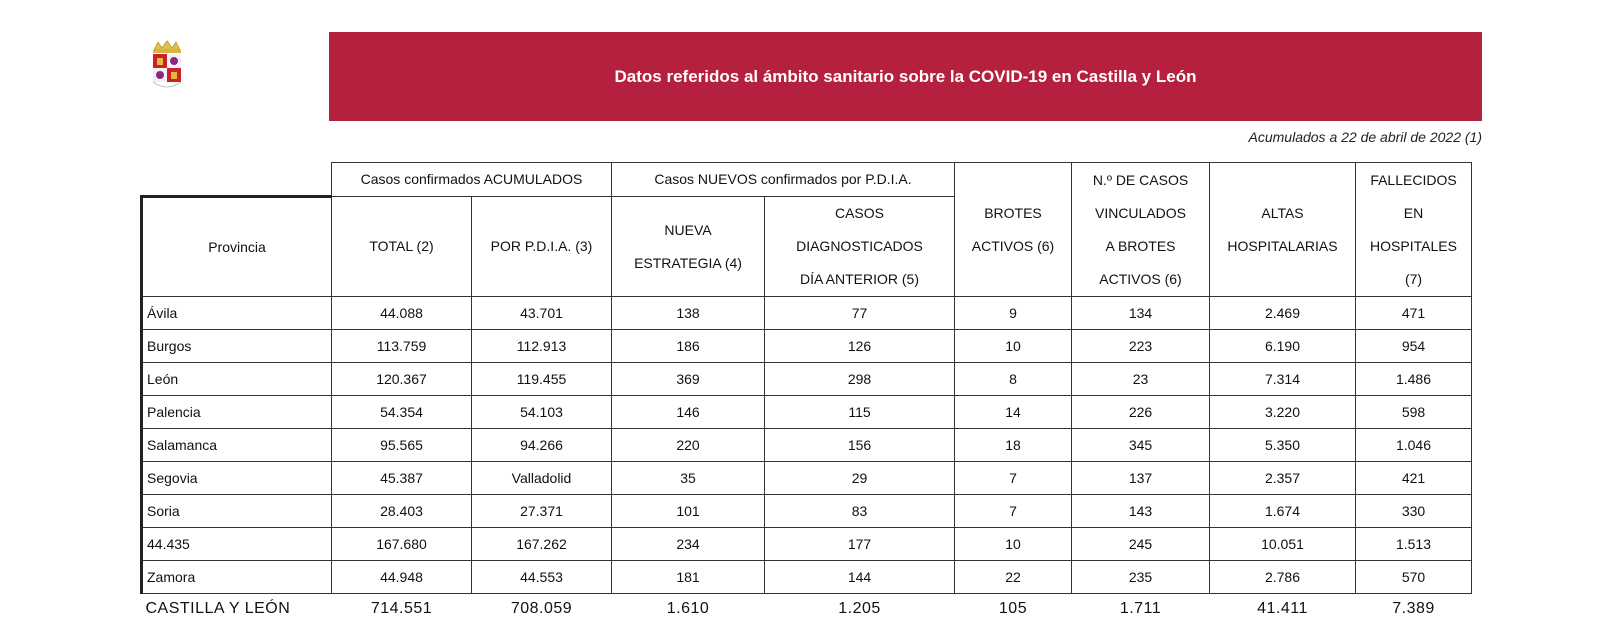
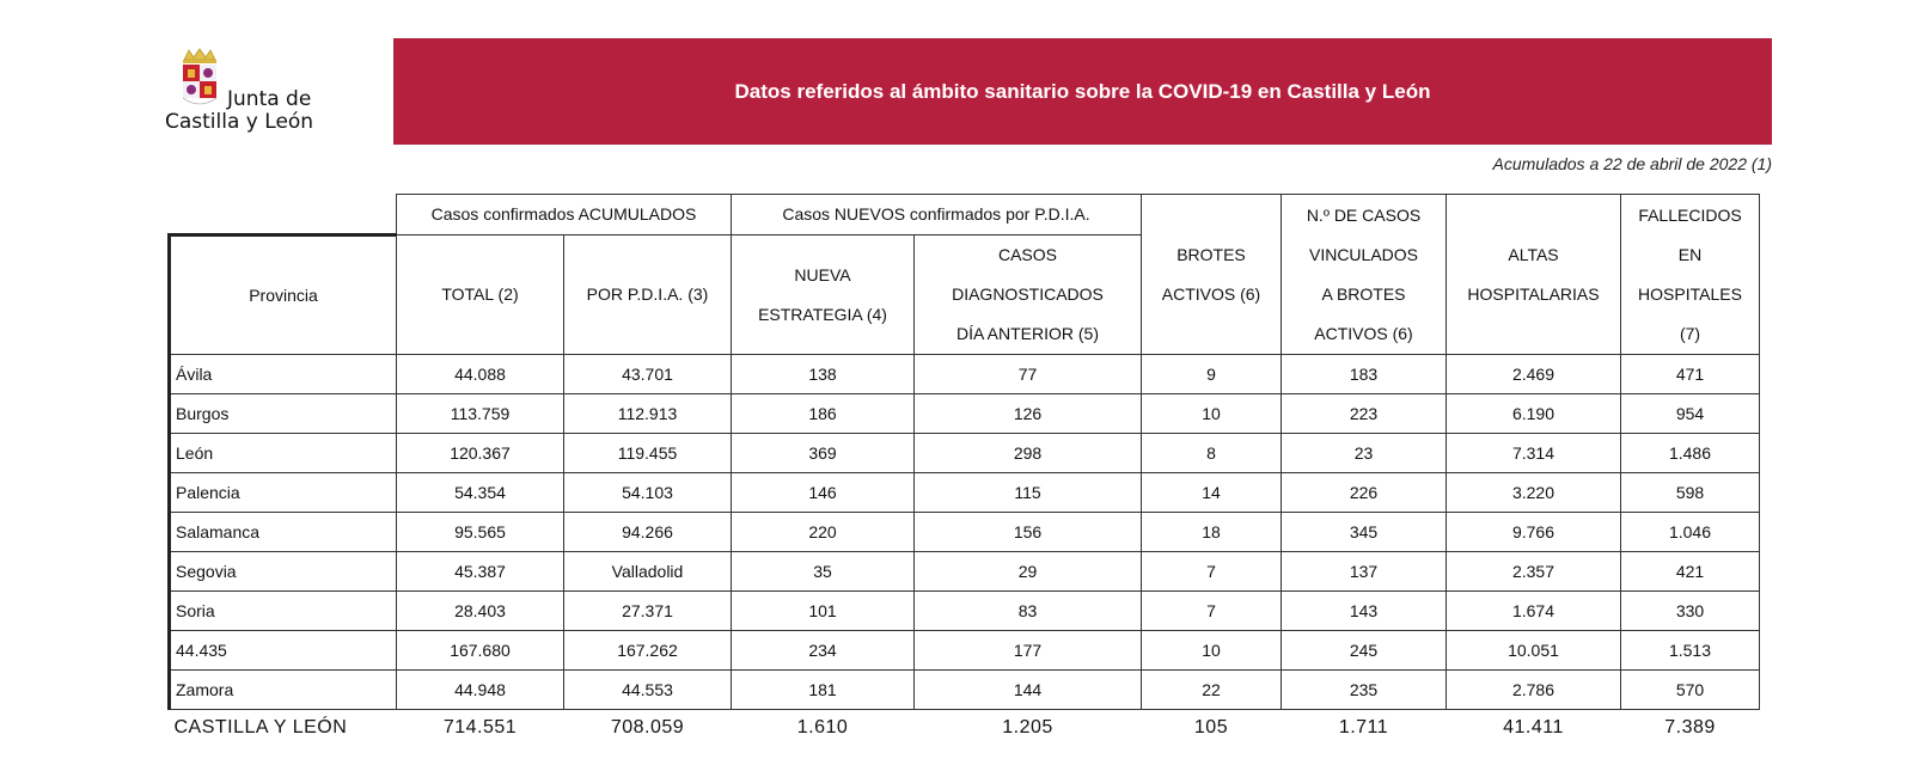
+ Junta de
+ Castilla y León
  Datos referidos al ámbito sanitario sobre la COVID-19 en Castilla y León
  Acumulados a 22 de abril de 2022 (1)
  	Casos confirmados ACUMULADOS	Casos NUEVOS confirmados por P.D.I.A.	BROTES ACTIVOS (6)	N.º DE CASOS VINCULADOS A BROTES ACTIVOS (6)	ALTAS HOSPITALARIAS	FALLECIDOS EN HOSPITALES (7)
  Provincia	TOTAL (2)	POR P.D.I.A. (3)	NUEVA ESTRATEGIA (4)	CASOS DIAGNOSTICADOS DÍA ANTERIOR (5)
- Ávila	44.088	43.701	138	77	9	134	2.469	471
+ Ávila	44.088	43.701	138	77	9	183	2.469	471
  Burgos	113.759	112.913	186	126	10	223	6.190	954
  León	120.367	119.455	369	298	8	23	7.314	1.486
  Palencia	54.354	54.103	146	115	14	226	3.220	598
- Salamanca	95.565	94.266	220	156	18	345	5.350	1.046
+ Salamanca	95.565	94.266	220	156	18	345	9.766	1.046
  Segovia	45.387	Valladolid	35	29	7	137	2.357	421
  Soria	28.403	27.371	101	83	7	143	1.674	330
  44.435	167.680	167.262	234	177	10	245	10.051	1.513
  Zamora	44.948	44.553	181	144	22	235	2.786	570
  CASTILLA Y LEÓN	714.551	708.059	1.610	1.205	105	1.711	41.411	7.389
